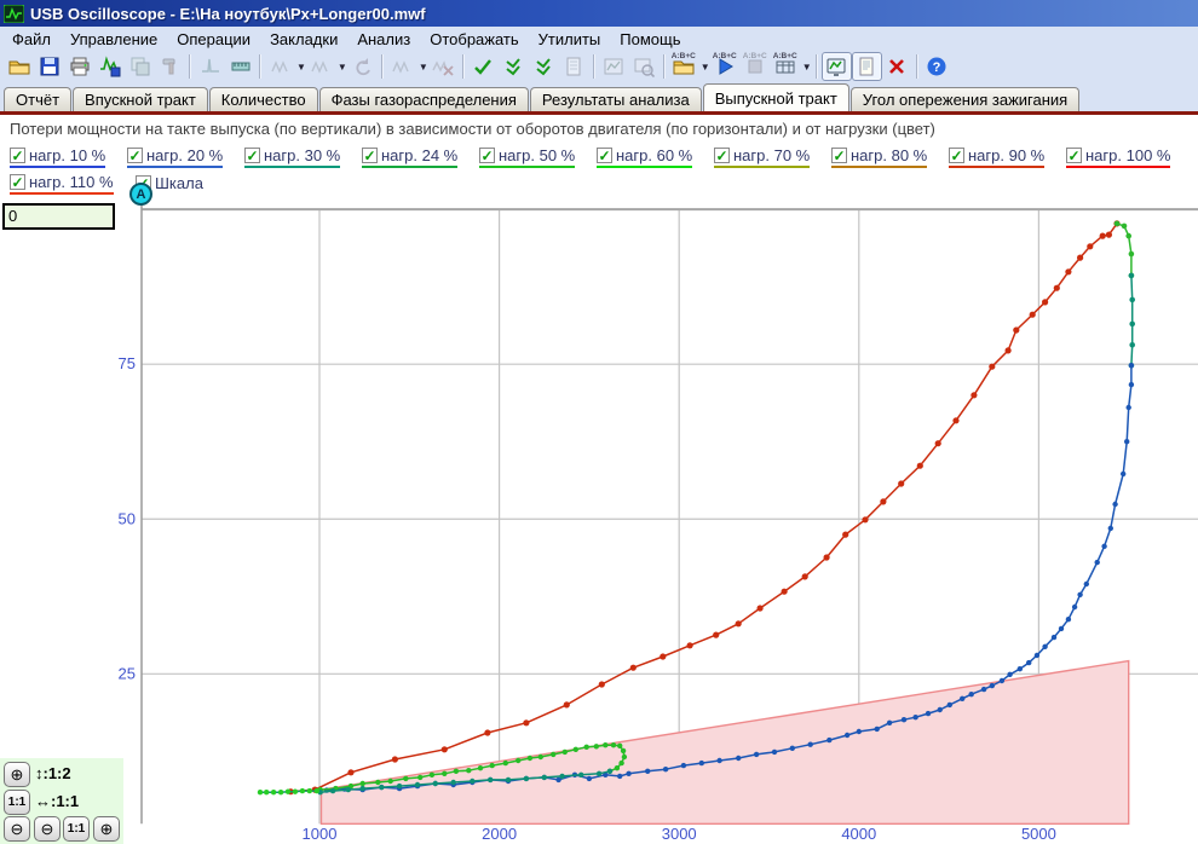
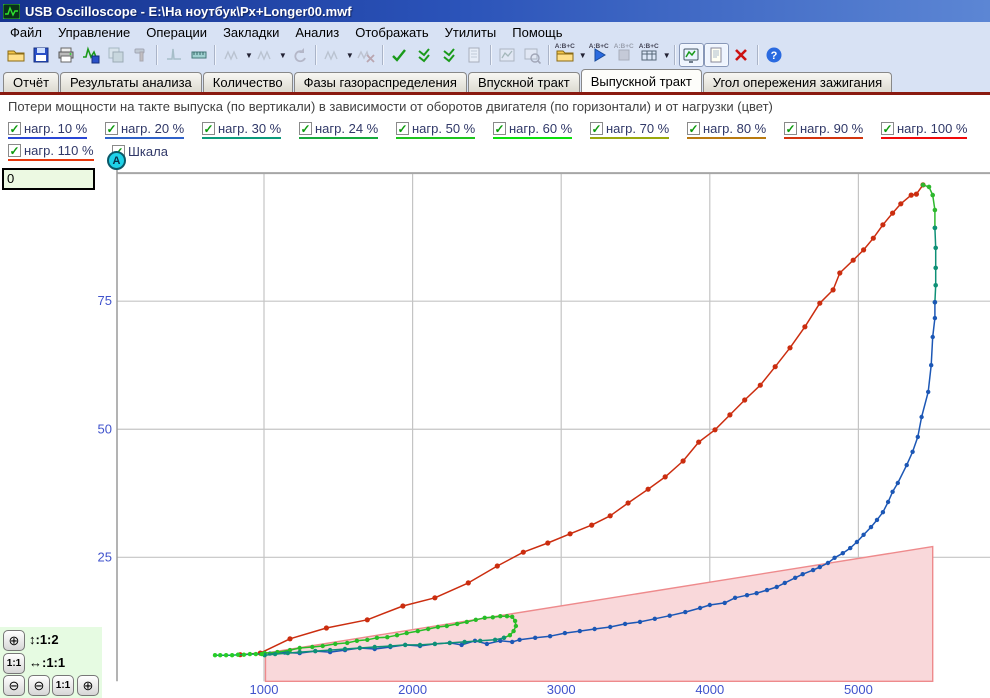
  USB Oscilloscope - E:\На ноутбук\Px+Longer00.mwf
  Файл
  Управление
  Операции
  Закладки
  Анализ
  Отображать
  Утилиты
  Помощь
  ▼
  ▼
  ▼
  ▼
  ▼
  ?
  Отчёт
- Впускной тракт
+ Результаты анализа
  Количество
  Фазы газораспределения
- Результаты анализа
+ Впускной тракт
  Выпускной тракт
  Угол опережения зажигания
  Потери мощности на такте выпуска (по вертикали) в зависимости от оборотов двигателя (по горизонтали) и от нагрузки (цвет)
  ✓
  нагр. 10 %
  ✓
  нагр. 20 %
  ✓
  нагр. 30 %
  ✓
  нагр. 24 %
  ✓
  нагр. 50 %
  ✓
  нагр. 60 %
  ✓
  нагр. 70 %
  ✓
  нагр. 80 %
  ✓
  нагр. 90 %
  ✓
  нагр. 100 %
  ✓
  нагр. 110 %
  Шкала
  25
  50
  75
  1000
  2000
  3000
  4000
  5000
  0
  A
  ↕:1:2
  ↔:1:1
  ⊕
  1:1
  ⊖
  ⊖
  1:1
  ⊕
